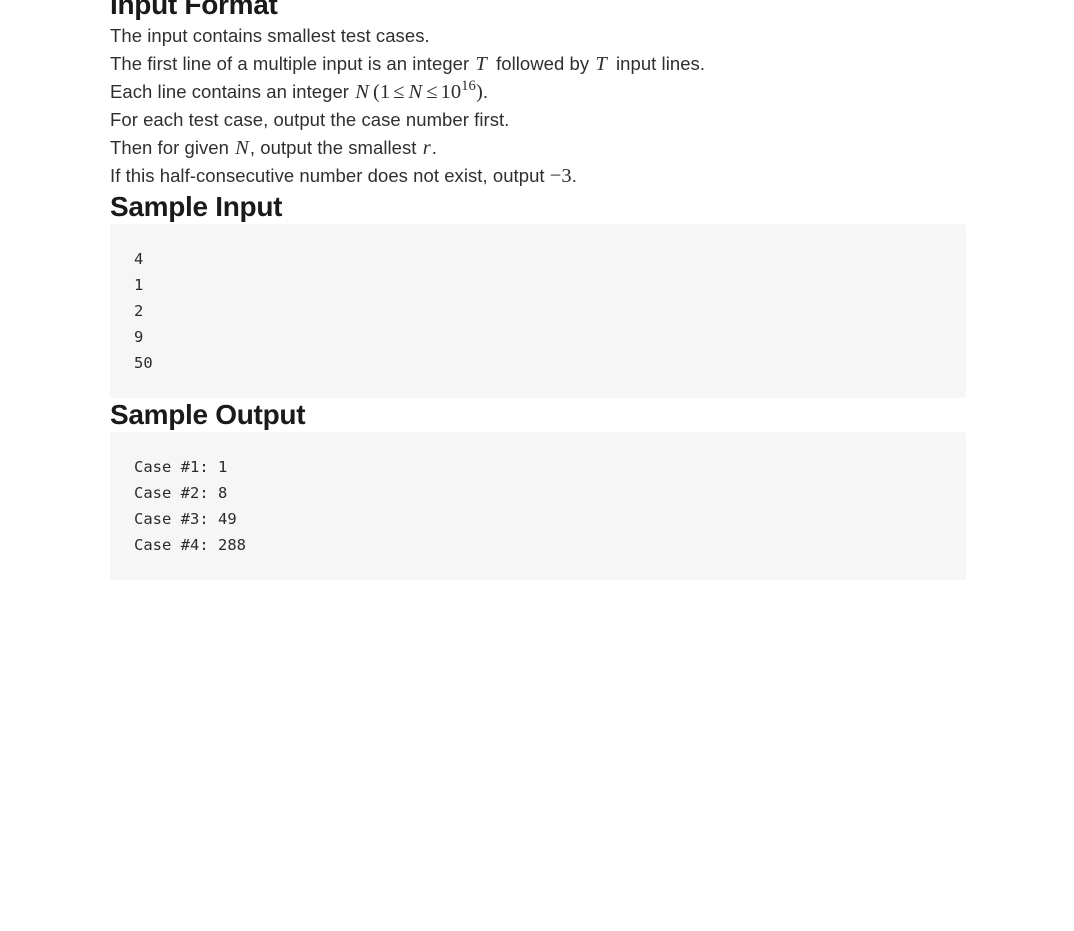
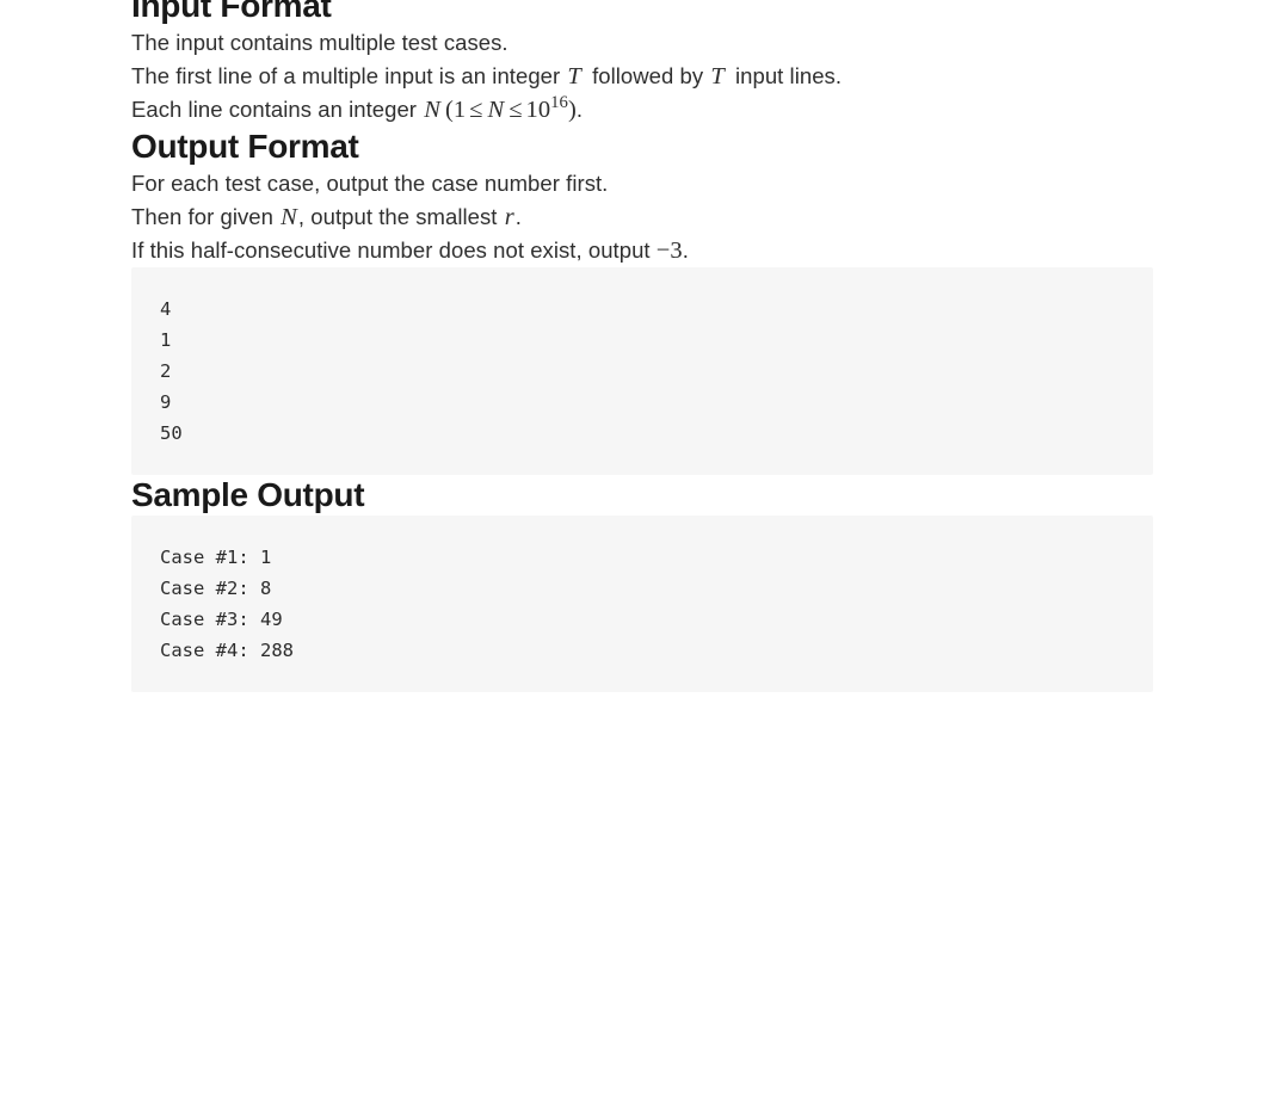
  Input Format
- The input contains smallest test cases.
+ The input contains multiple test cases.
  The first line of a multiple input is an integer T followed by T input lines.
  Each line contains an integer N (1 ≤ N ≤ 1016).
+ Output Format
  For each test case, output the case number first.
  Then for given N, output the smallest r.
  If this half-consecutive number does not exist, output −3.
- Sample Input
  4
  1
  2
  9
  50
  Sample Output
  Case #1: 1
  Case #2: 8
  Case #3: 49
  Case #4: 288
